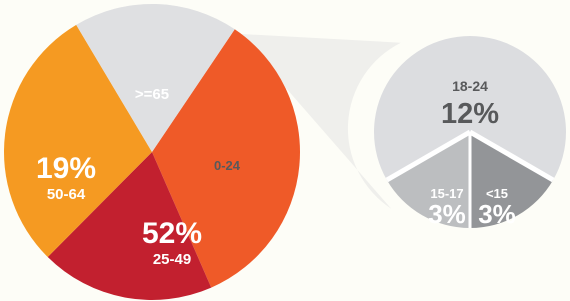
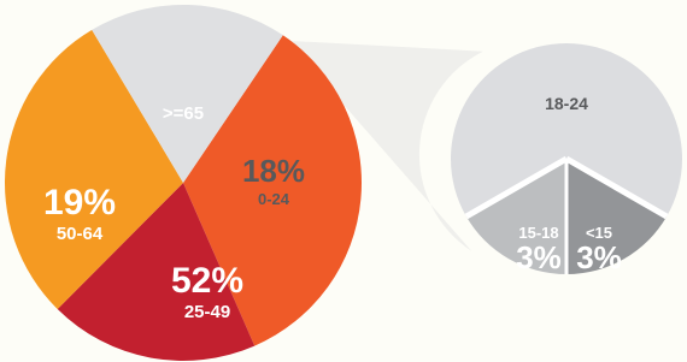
  >=65
  19%
  50-64
  52%
  25-49
+ 18%
  0-24
  18-24
- 12%
- 15-17
+ 15-18
  3%
  <15
  3%
